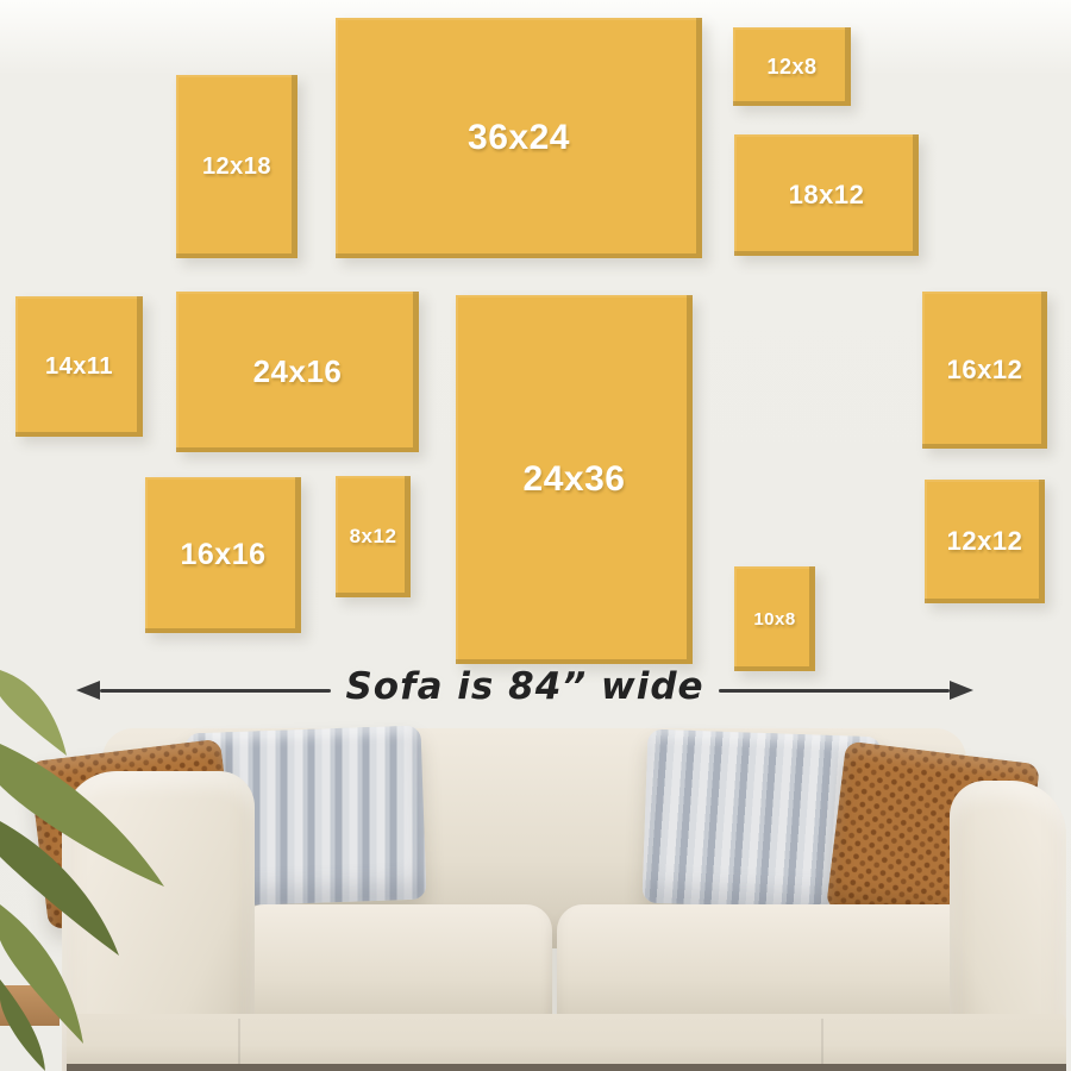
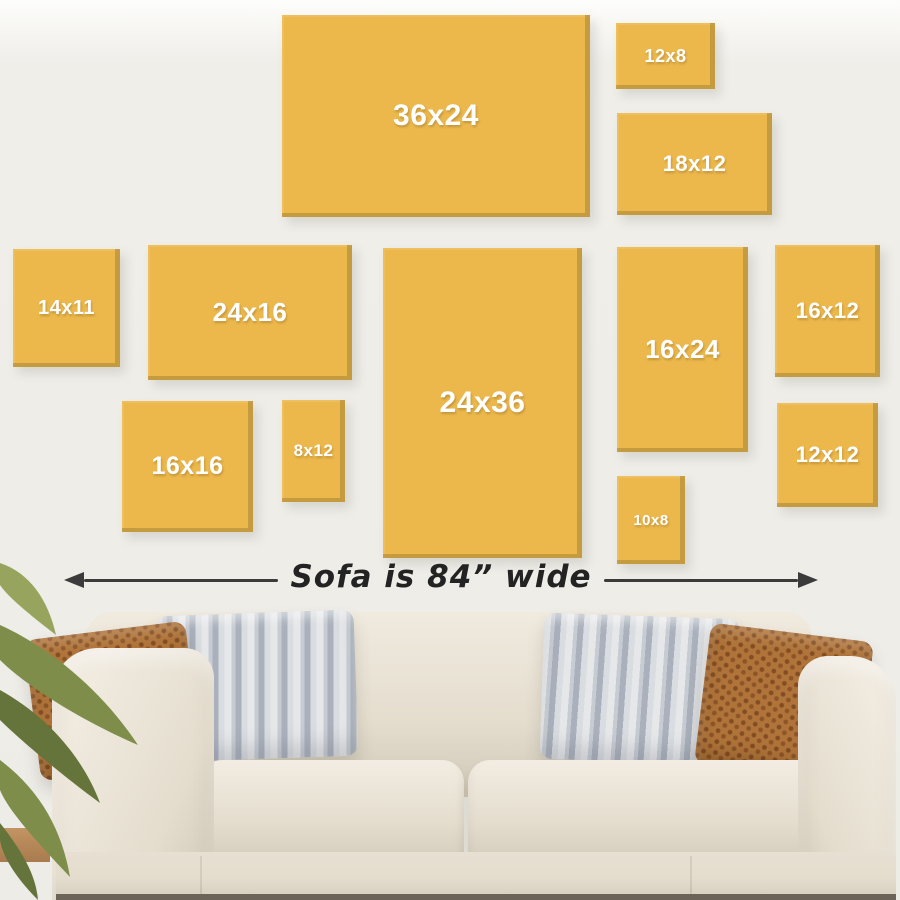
- 12x18
  36x24
  12x8
  18x12
  14x11
  24x16
  24x36
+ 16x24
  16x12
  16x16
  8x12
  10x8
  12x12
  Sofa is 84” wide
